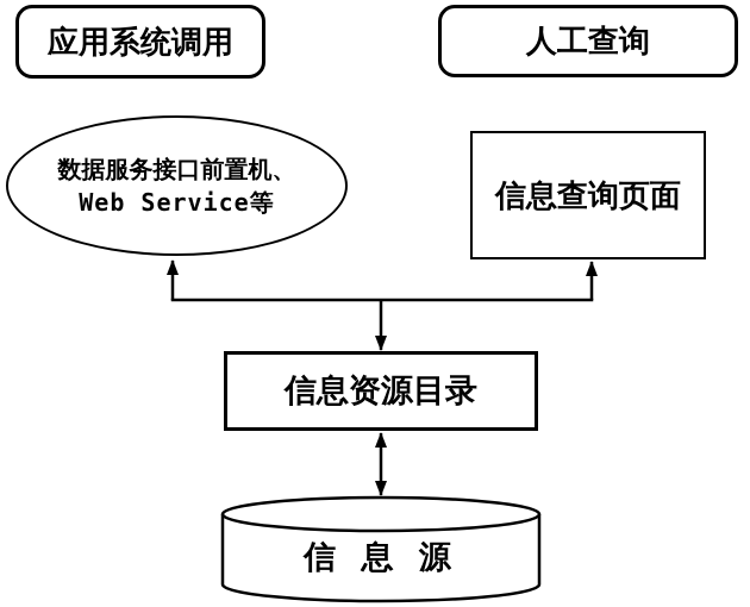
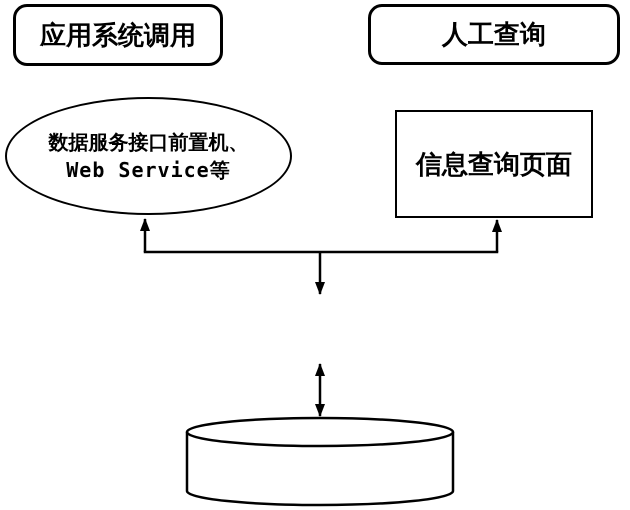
  应用系统调用
  人工查询
  数据服务接口前置机、
  Web Service等
  信息查询页面
- 信息资源目录
- 信 息 源
